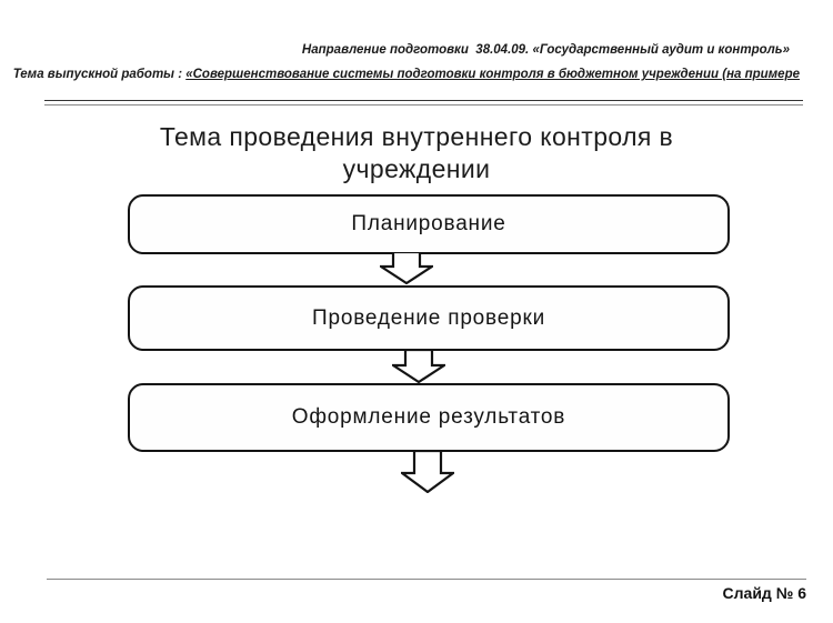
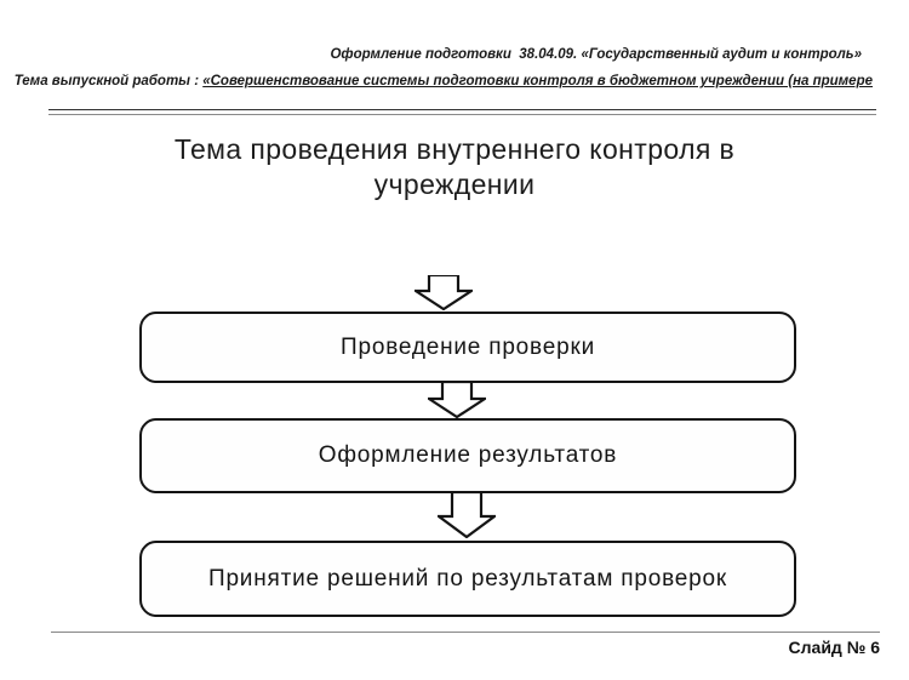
- Направление подготовки 38.04.09. «Государственный аудит и контроль»
+ Оформление подготовки 38.04.09. «Государственный аудит и контроль»
  Тема выпускной работы : «Совершенствование системы подготовки контроля в бюджетном учреждении (на примере
  Тема проведения внутреннего контроля в учреждении
- Планирование
  Проведение проверки
  Оформление результатов
+ Принятие решений по результатам проверок
  Слайд № 6
